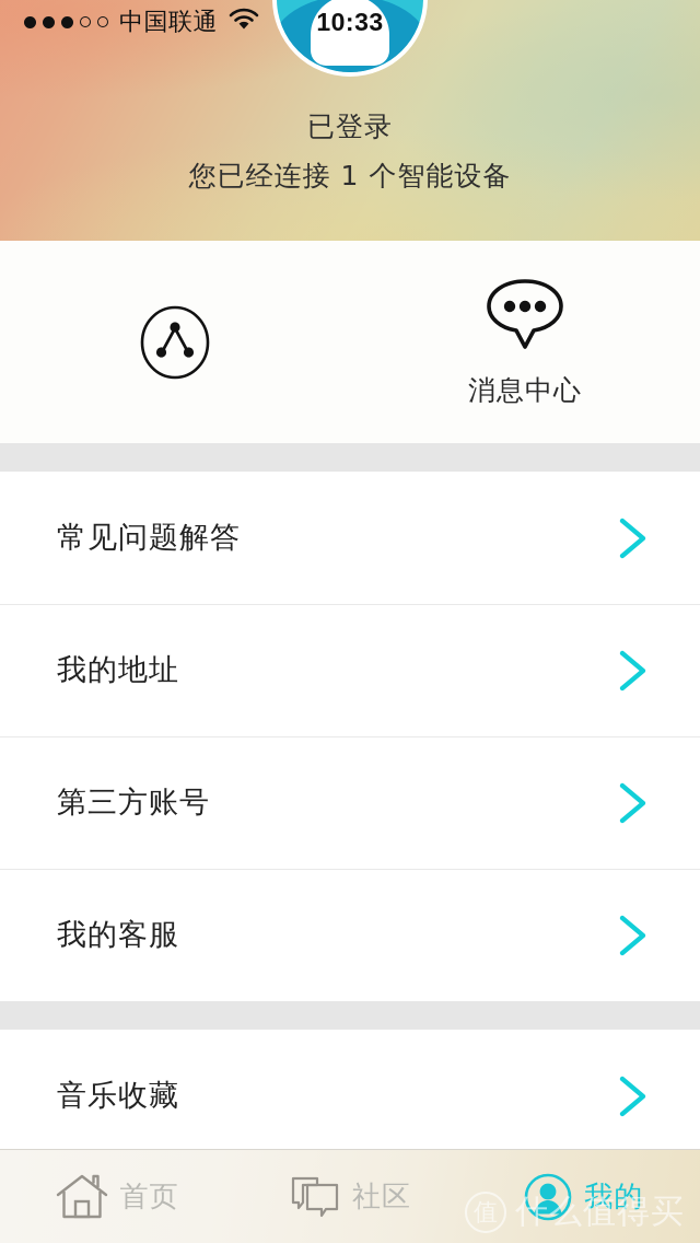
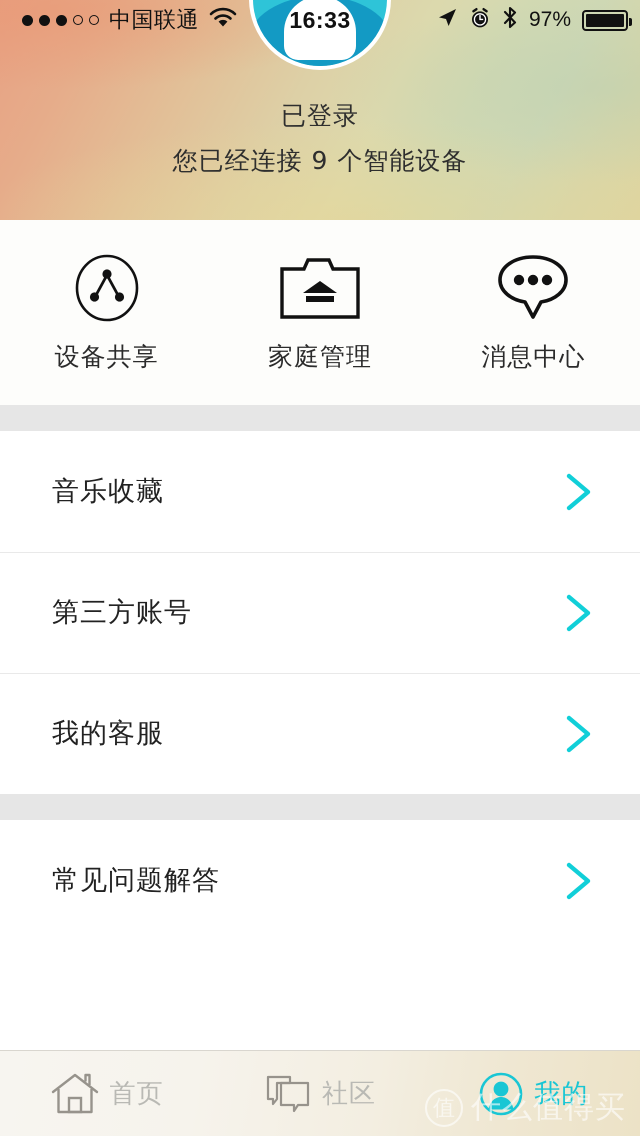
  中国联通
- 10:33
+ 16:33
+ 97%
  已登录
- 您已经连接 1 个智能设备
+ 您已经连接 9 个智能设备
+ 设备共享
+ 家庭管理
  消息中心
- 常见问题解答
+ 音乐收藏
- 我的地址
  第三方账号
  我的客服
- 音乐收藏
+ 常见问题解答
  首页
  社区
  我的
  值
  什么值得买
